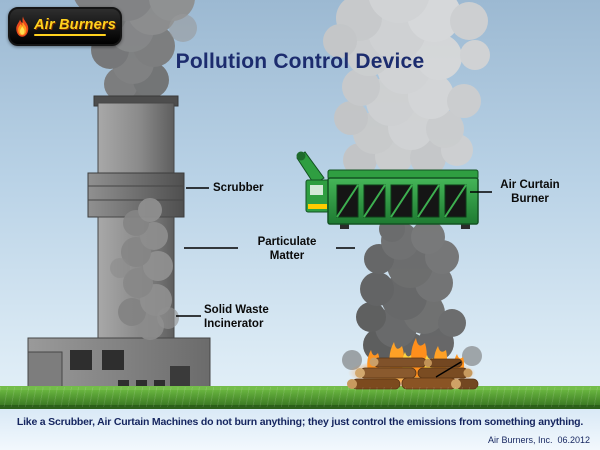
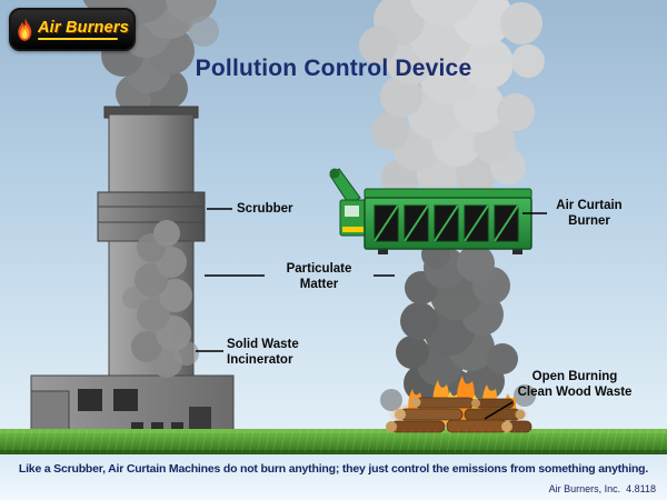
  Air Burners
  Pollution Control Device
  Scrubber
  Particulate
  Matter
  Solid Waste
  Incinerator
  Air Curtain
  Burner
+ Open Burning
+ Clean Wood Waste
  Like a Scrubber, Air Curtain Machines do not burn anything; they just control the emissions from something anything.
- Air Burners, Inc. 06.2012
+ Air Burners, Inc. 4.8118
